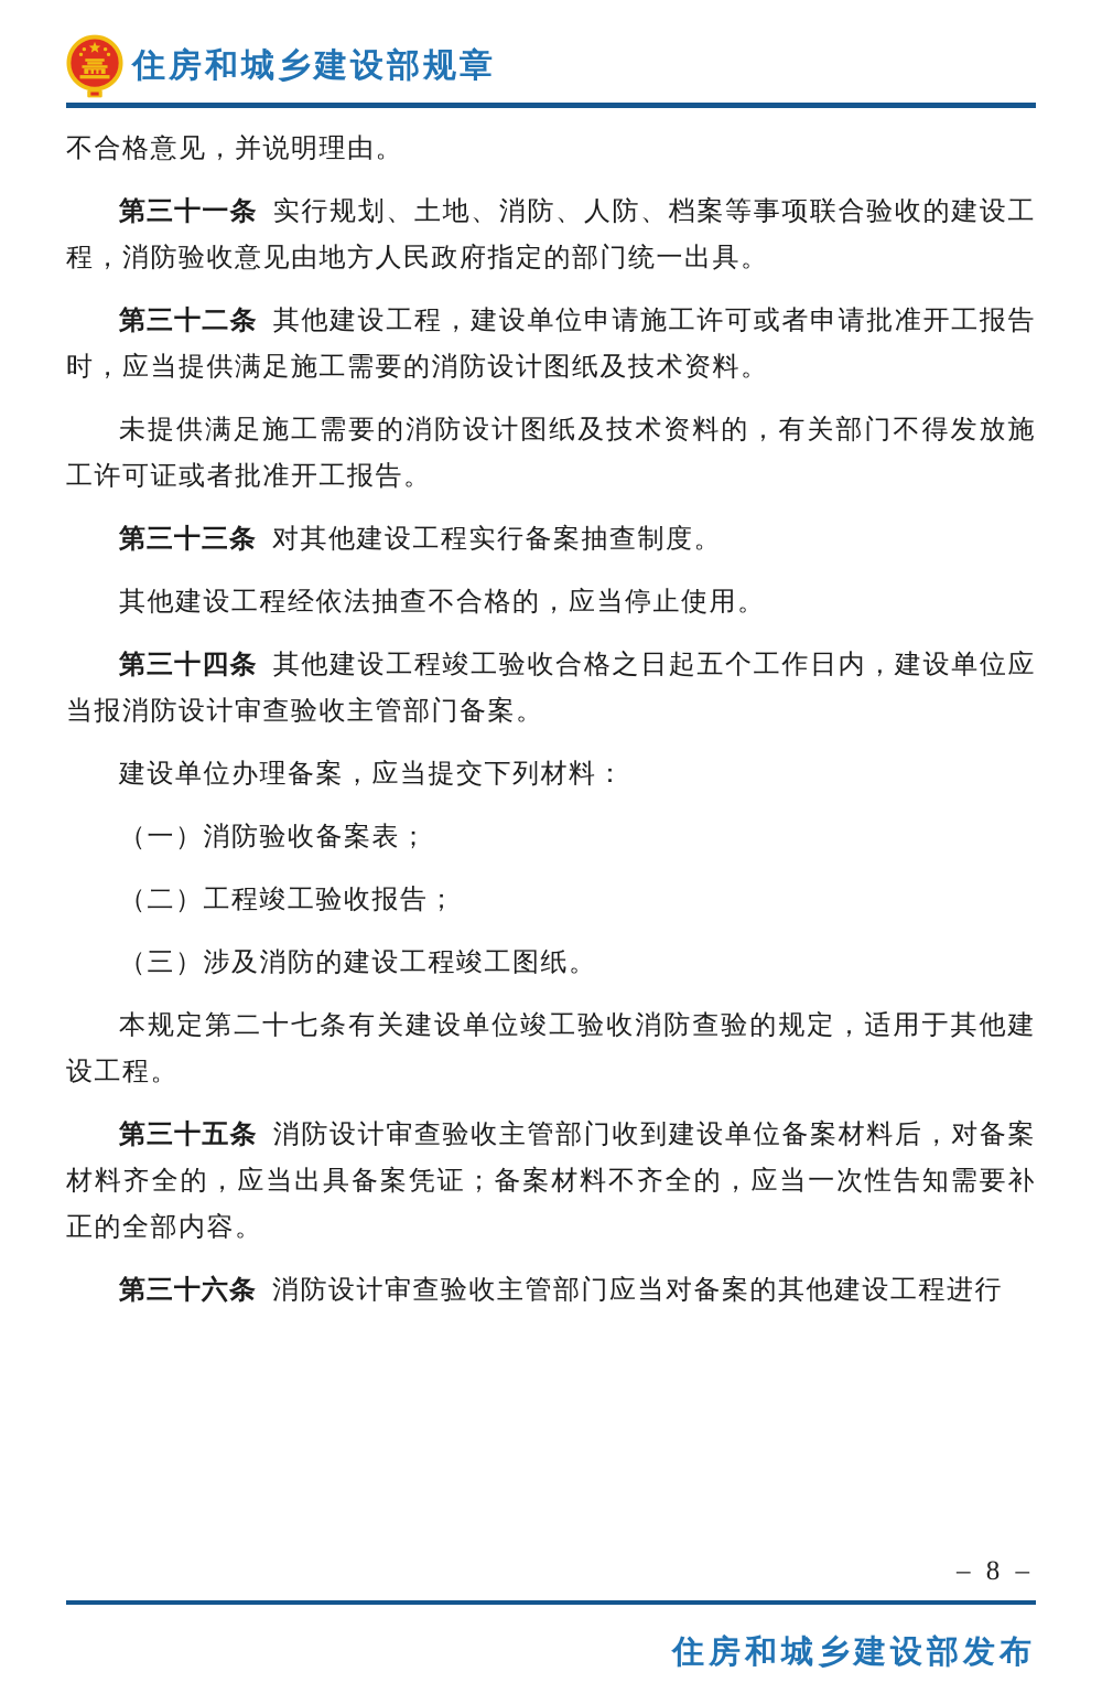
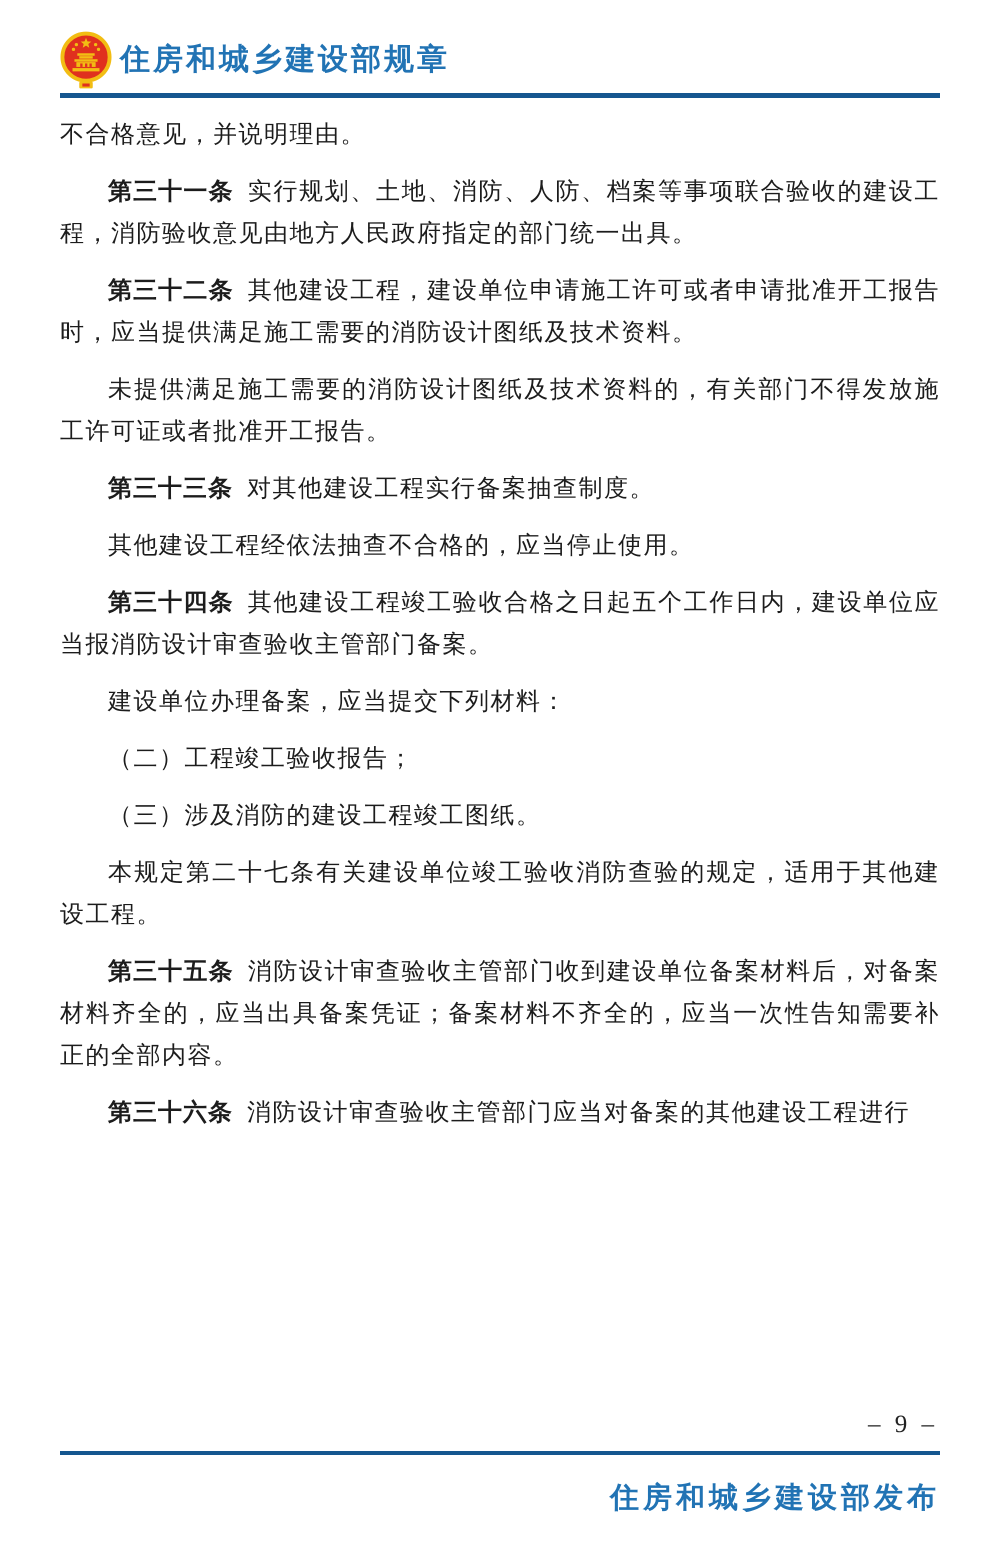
  住房和城乡建设部规章
  不合格意见，并说明理由。
  第三十一条 实行规划、土地、消防、人防、档案等事项联合验收的建设工程，消防验收意见由地方人民政府指定的部门统一出具。
  第三十二条 其他建设工程，建设单位申请施工许可或者申请批准开工报告时，应当提供满足施工需要的消防设计图纸及技术资料。
  未提供满足施工需要的消防设计图纸及技术资料的，有关部门不得发放施工许可证或者批准开工报告。
  第三十三条 对其他建设工程实行备案抽查制度。
  其他建设工程经依法抽查不合格的，应当停止使用。
  第三十四条 其他建设工程竣工验收合格之日起五个工作日内，建设单位应当报消防设计审查验收主管部门备案。
  建设单位办理备案，应当提交下列材料：
- （一）消防验收备案表；
  （二）工程竣工验收报告；
  （三）涉及消防的建设工程竣工图纸。
  本规定第二十七条有关建设单位竣工验收消防查验的规定，适用于其他建设工程。
  第三十五条 消防设计审查验收主管部门收到建设单位备案材料后，对备案材料齐全的，应当出具备案凭证；备案材料不齐全的，应当一次性告知需要补正的全部内容。
  第三十六条 消防设计审查验收主管部门应当对备案的其他建设工程进行
- – 8 –
+ – 9 –
  住房和城乡建设部发布
